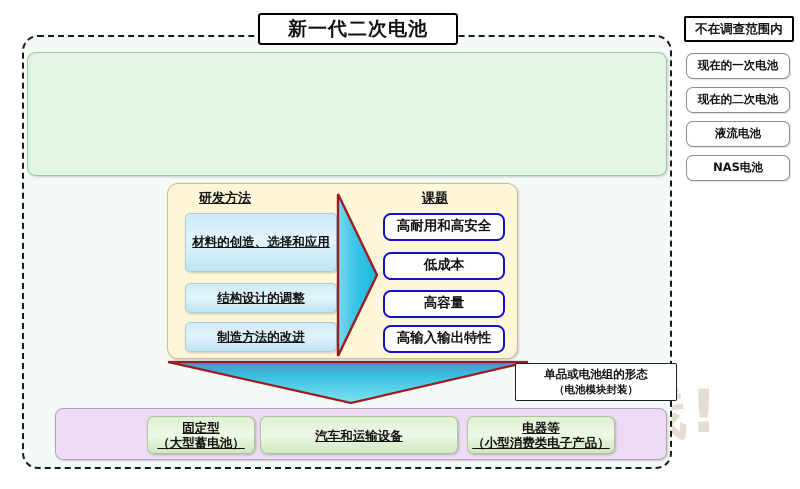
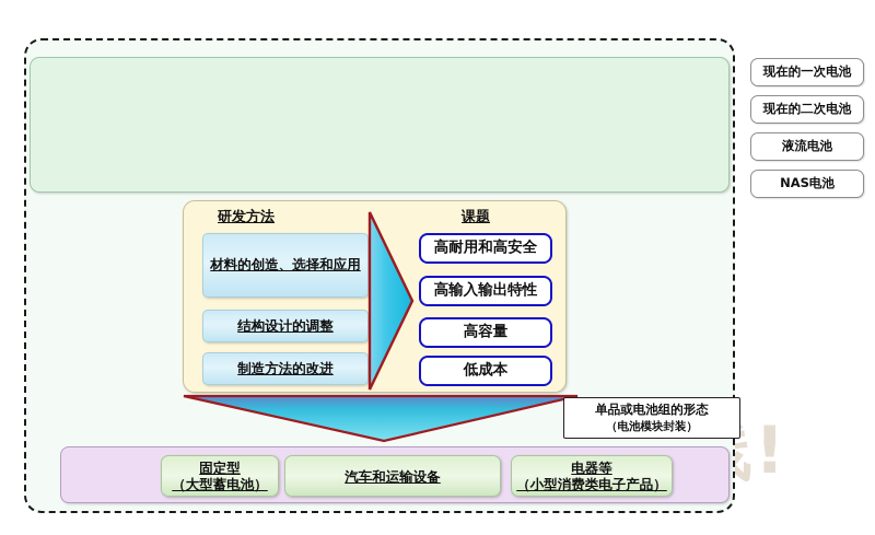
- 新一代二次电池
- 不在调查范围内
  现在的一次电池
  现在的二次电池
  液流电池
  NAS电池
  研发方法
  课题
  材料的创造、选择和应用
  结构设计的调整
  制造方法的改进
  高耐用和高安全
- 低成本
+ 高输入输出特性
  高容量
- 高输入输出特性
+ 低成本
  单品或电池组的形态
  （电池模块封装）
  固定型
  （大型蓄电池）
  汽车和运输设备
  电器等
  （小型消费类电子产品）
